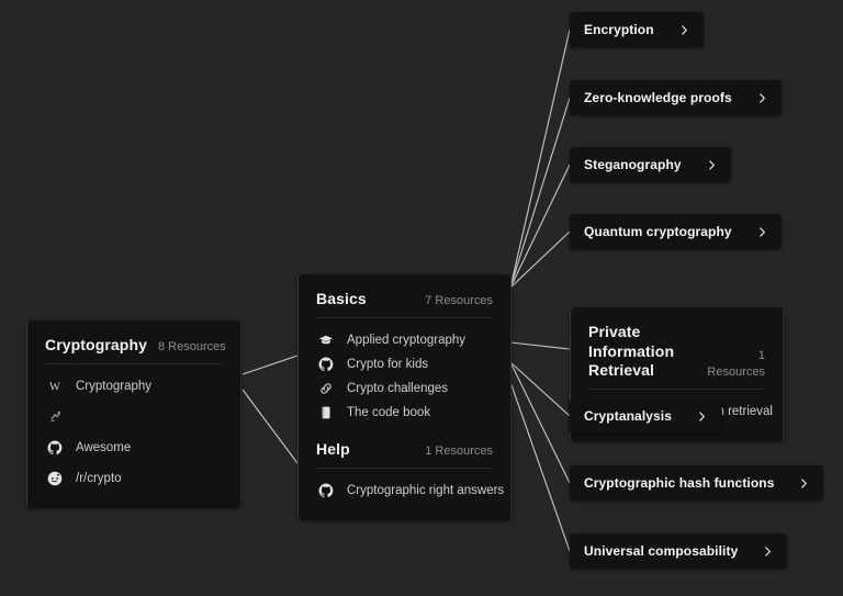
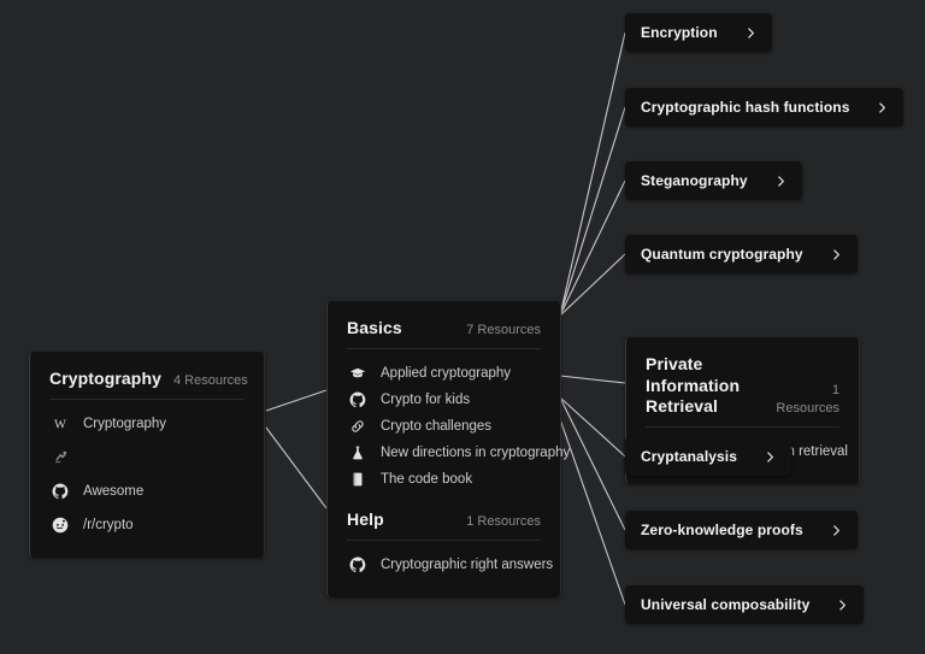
  Cryptography
- 8 Resources
+ 4 Resources
  W
  Cryptography
  Awesome
  /r/crypto
  Basics
  7 Resources
  Applied cryptography
  Crypto for kids
  Crypto challenges
+ New directions in cryptography
  The code book
  Help
  1 Resources
  Cryptographic right answers
  Private Information Retrieval
  1
  Resources
  Encryption
- Zero-knowledge proofs
+ Cryptographic hash functions
  Steganography
  Quantum cryptography
  Cryptanalysis
- Cryptographic hash functions
+ Zero-knowledge proofs
  Universal composability
